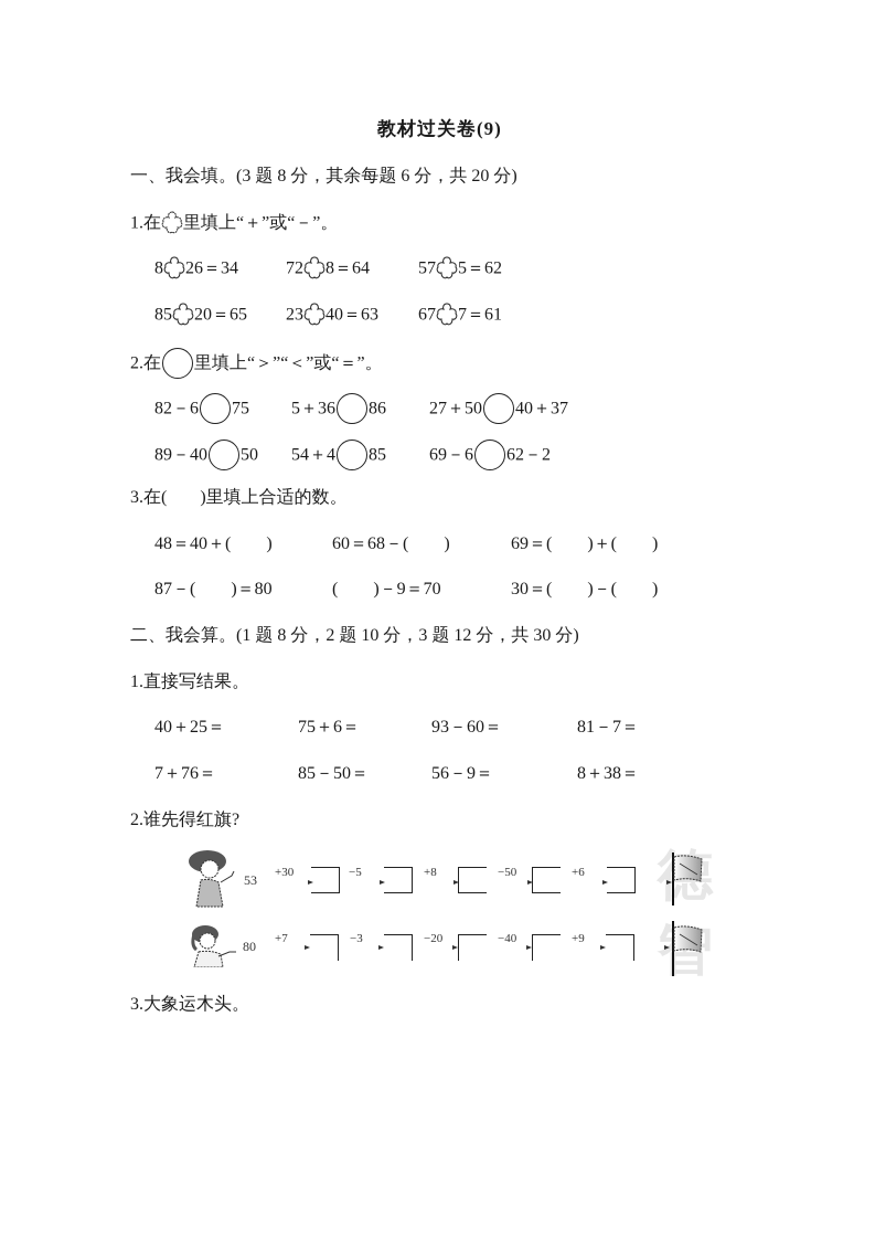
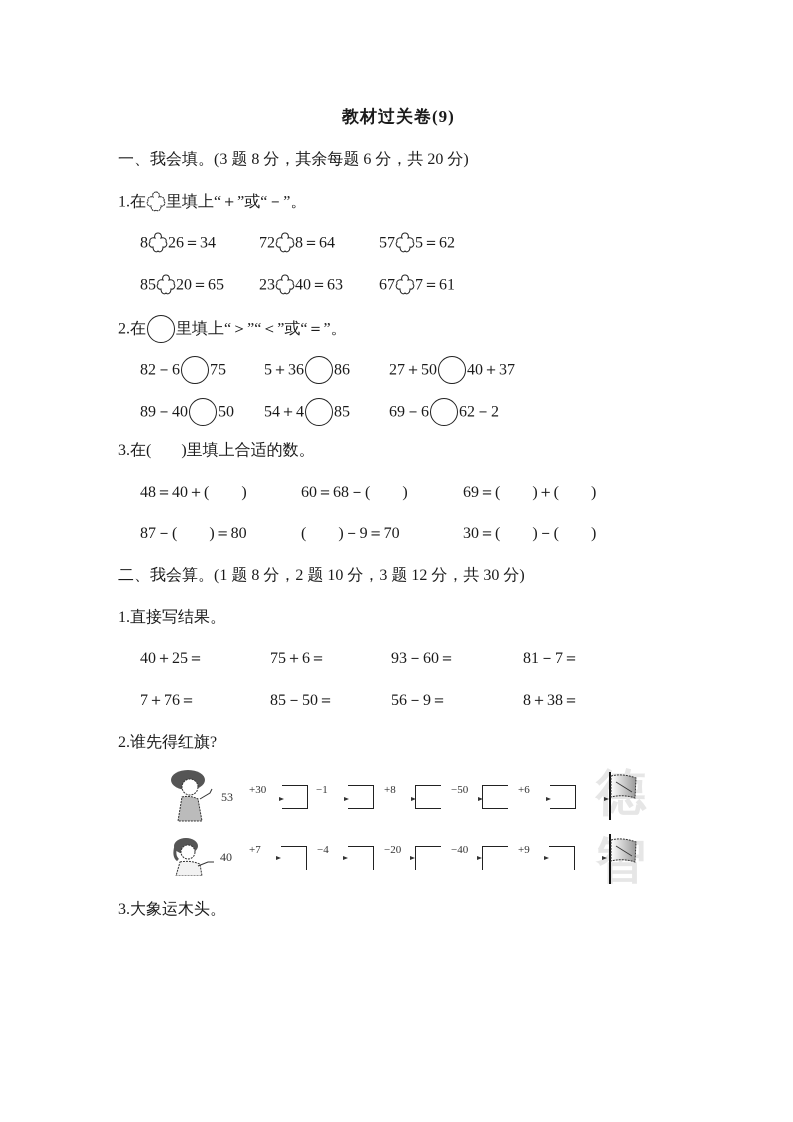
  教材过关卷(9)
  一、我会填。(3 题 8 分，其余每题 6 分，共 20 分)
  1.在 里填上“＋”或“－”。
  8 26＝34
  72 8＝64
  57 5＝62
  85 20＝65
  23 40＝63
  67 7＝61
  2.在 里填上“＞”“＜”或“＝”。
  82－6 75
  5＋36 86
  27＋50 40＋37
  89－40 50
  54＋4 85
  69－6 62－2
  3.在( )里填上合适的数。
  48＝40＋( )
  60＝68－( )
  69＝( )＋( )
  87－( )＝80
  ( )－9＝70
  30＝( )－( )
  二、我会算。(1 题 8 分，2 题 10 分，3 题 12 分，共 30 分)
  1.直接写结果。
  40＋25＝
  75＋6＝
  93－60＝
  81－7＝
  7＋76＝
  85－50＝
  56－9＝
  8＋38＝
  2.谁先得红旗?
  智
  53
  +30
- −5
+ −1
  +8
  −50
  +6
- 80
+ 40
  +7
- −3
+ −4
  −20
  −40
  +9
  3.大象运木头。
